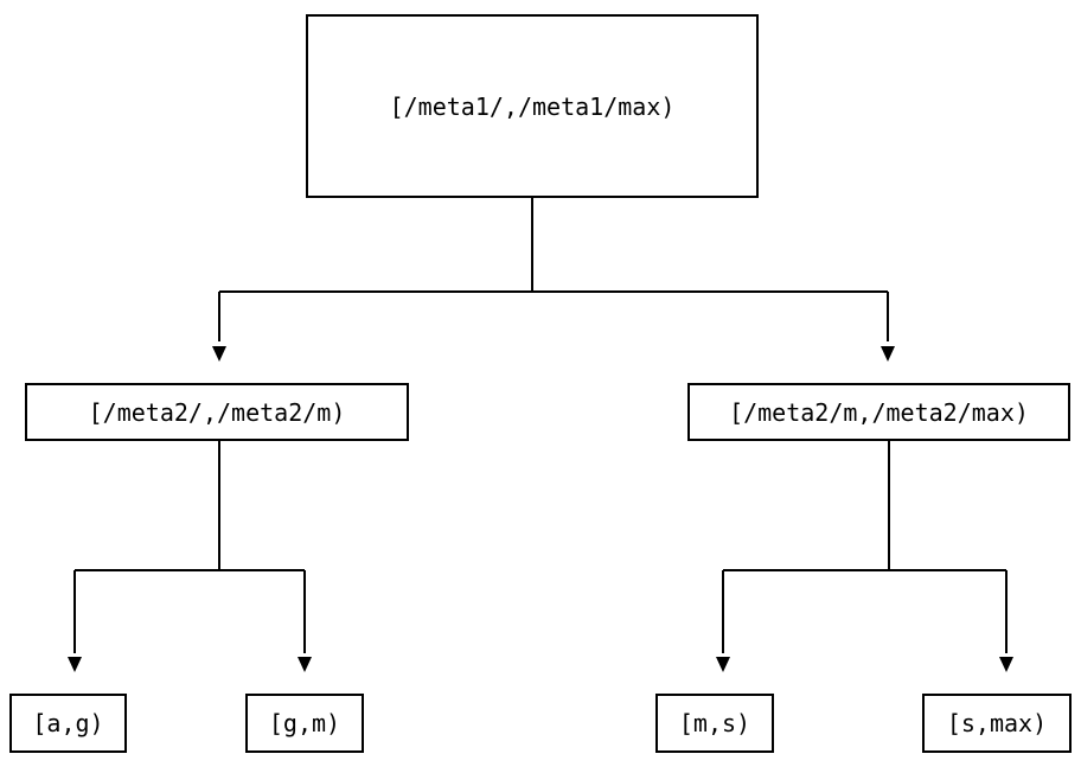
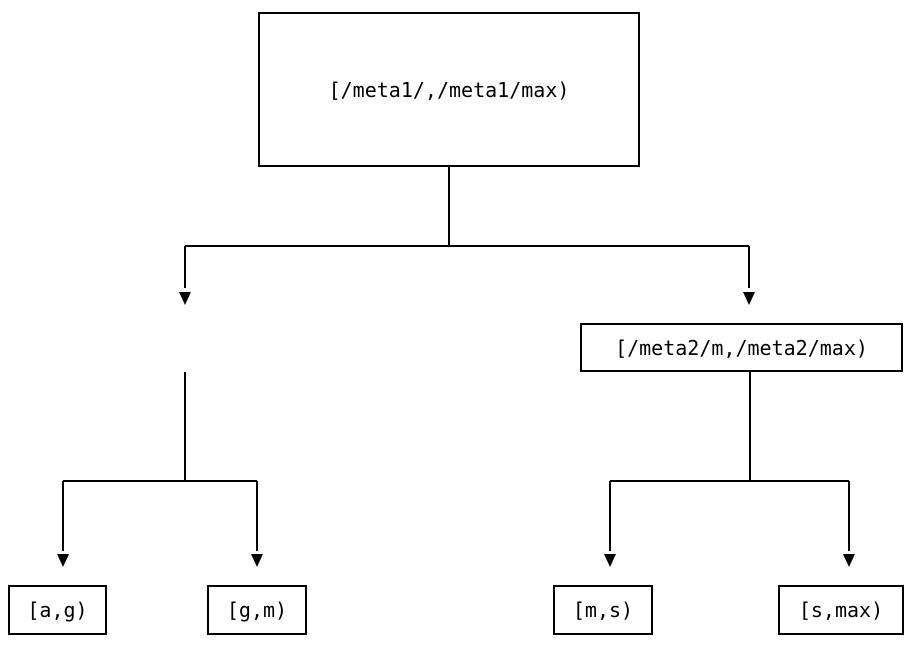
  [/meta1/,/meta1/max)
- [/meta2/,/meta2/m)
  [/meta2/m,/meta2/max)
  [a,g)
  [g,m)
  [m,s)
  [s,max)
